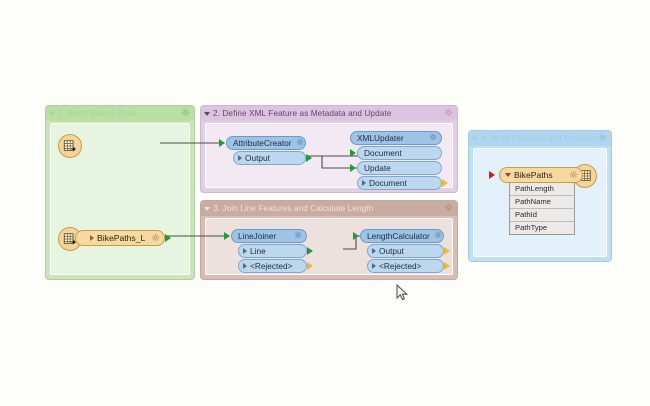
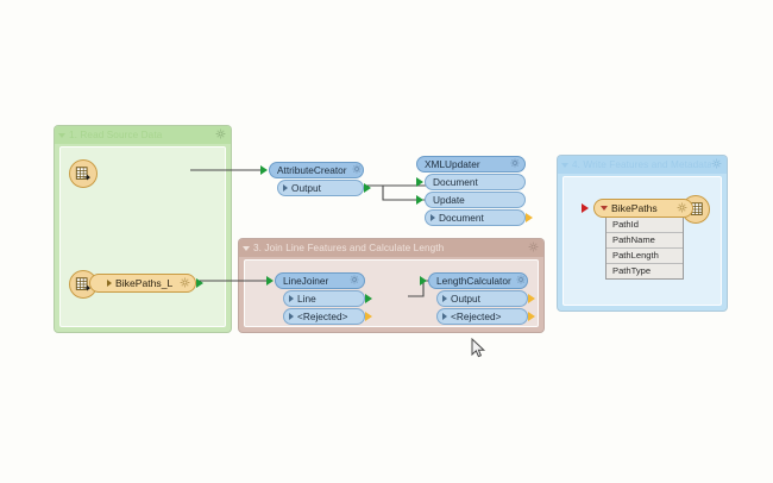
- 2. Define XML Feature as Metadata and Update
  3. Join Line Features and Calculate Length
  4. Write Features and Metadata
  BikePaths_L
  AttributeCreator
  Output
  XMLUpdater
  Document
  Update
  Document
  LineJoiner
  Line
  <Rejected>
  LengthCalculator
  Output
  <Rejected>
  BikePaths
- PathLength
+ PathId
  PathName
- PathId
+ PathLength
  PathType
